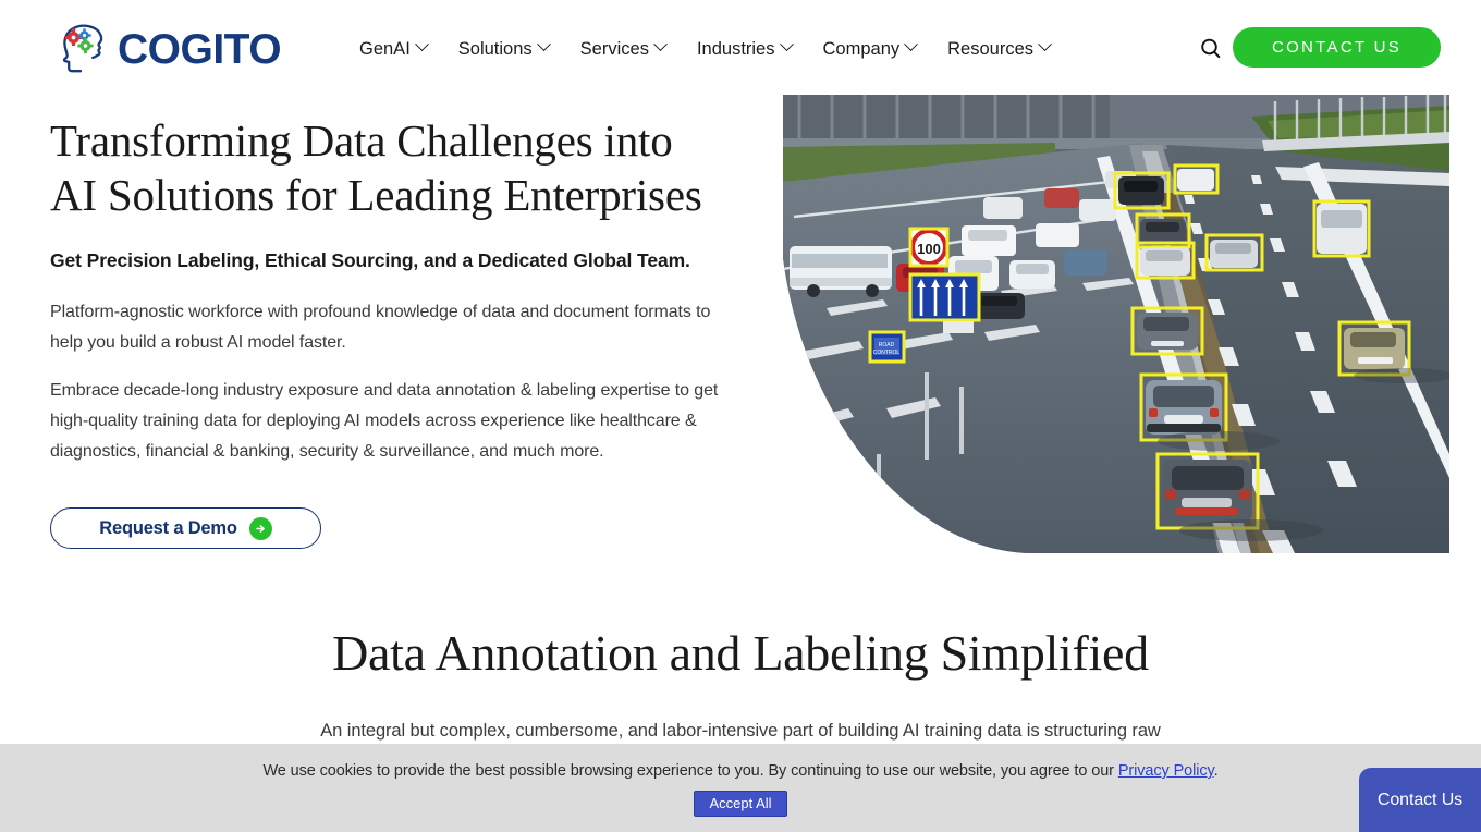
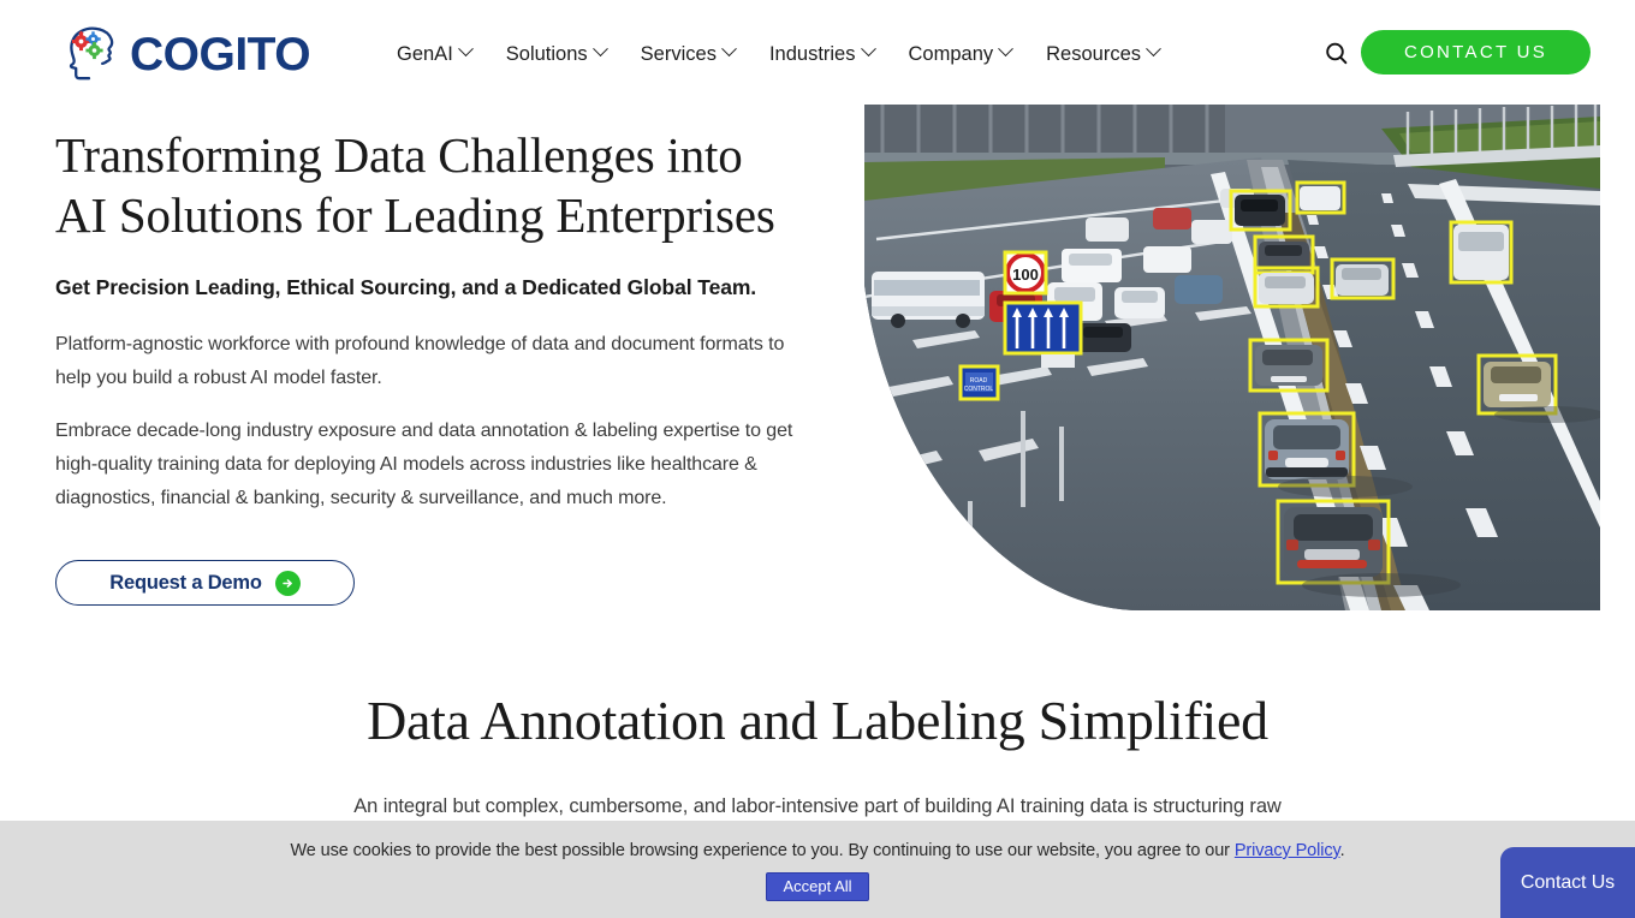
  COGITO
  GenAI
  Solutions
  Services
  Industries
  Company
  Resources
  CONTACT US
  Transforming Data Challenges into
  AI Solutions for Leading Enterprises
- Get Precision Labeling, Ethical Sourcing, and a Dedicated Global Team.
+ Get Precision Leading, Ethical Sourcing, and a Dedicated Global Team.
  Platform-agnostic workforce with profound knowledge of data and document formats to help you build a robust AI model faster.
- Embrace decade-long industry exposure and data annotation & labeling expertise to get high-quality training data for deploying AI models across experience like healthcare & diagnostics, financial & banking, security & surveillance, and much more.
+ Embrace decade-long industry exposure and data annotation & labeling expertise to get high-quality training data for deploying AI models across industries like healthcare & diagnostics, financial & banking, security & surveillance, and much more.
  Request a Demo
  100
  Data Annotation and Labeling Simplified
  An integral but complex, cumbersome, and labor-intensive part of building AI training data is structuring raw
  We use cookies to provide the best possible browsing experience to you. By continuing to use our website, you agree to our Privacy Policy.
  Accept All
  Contact Us
